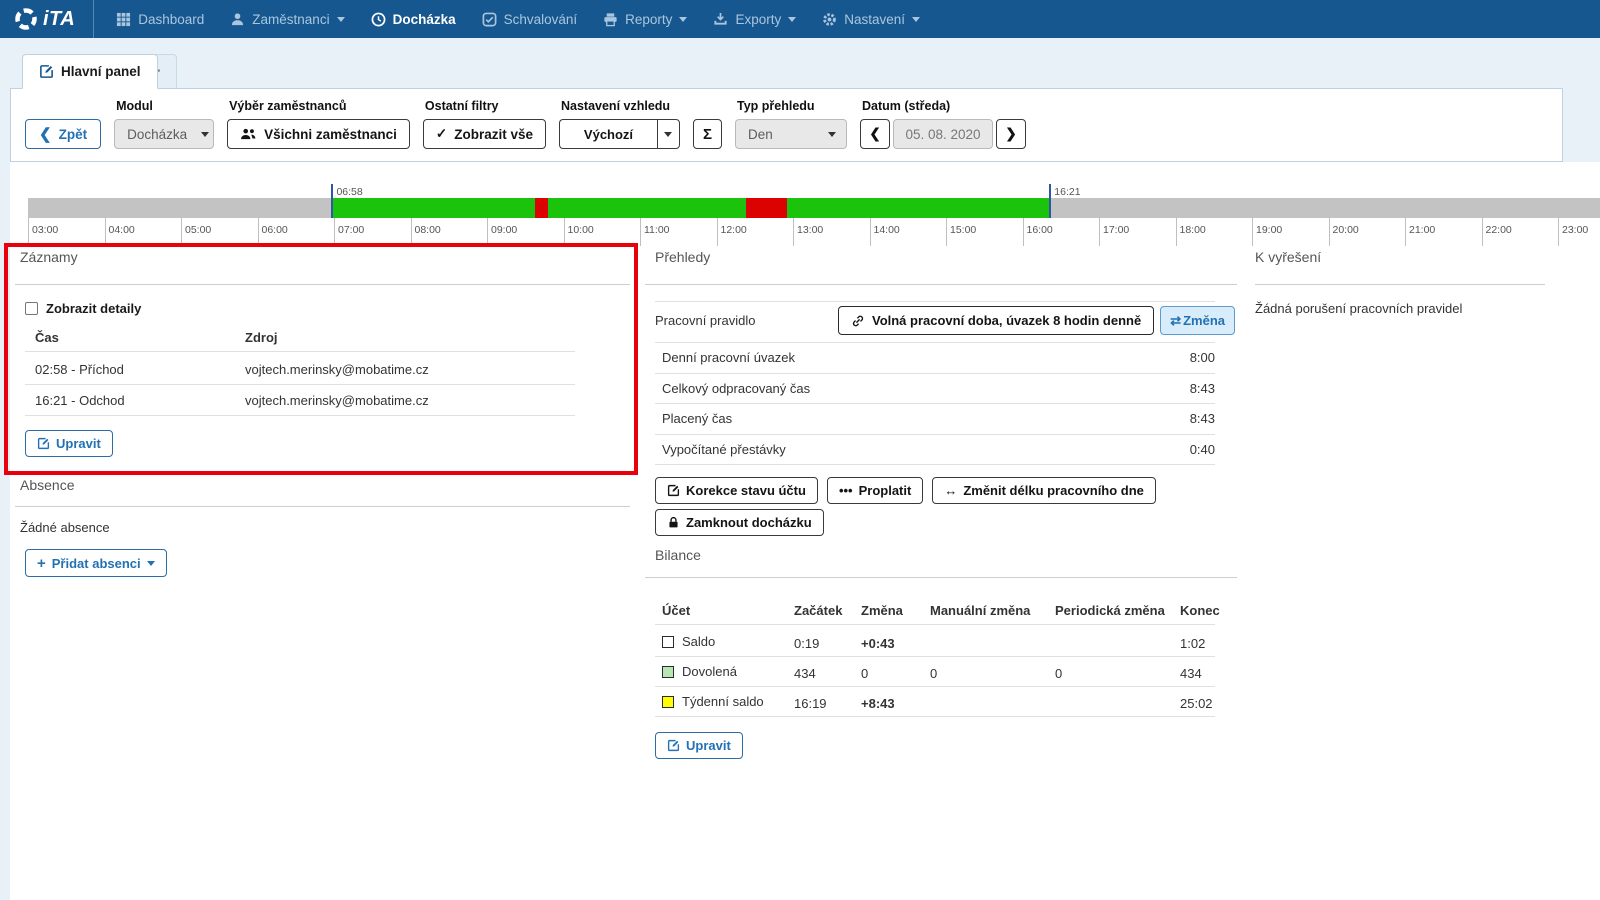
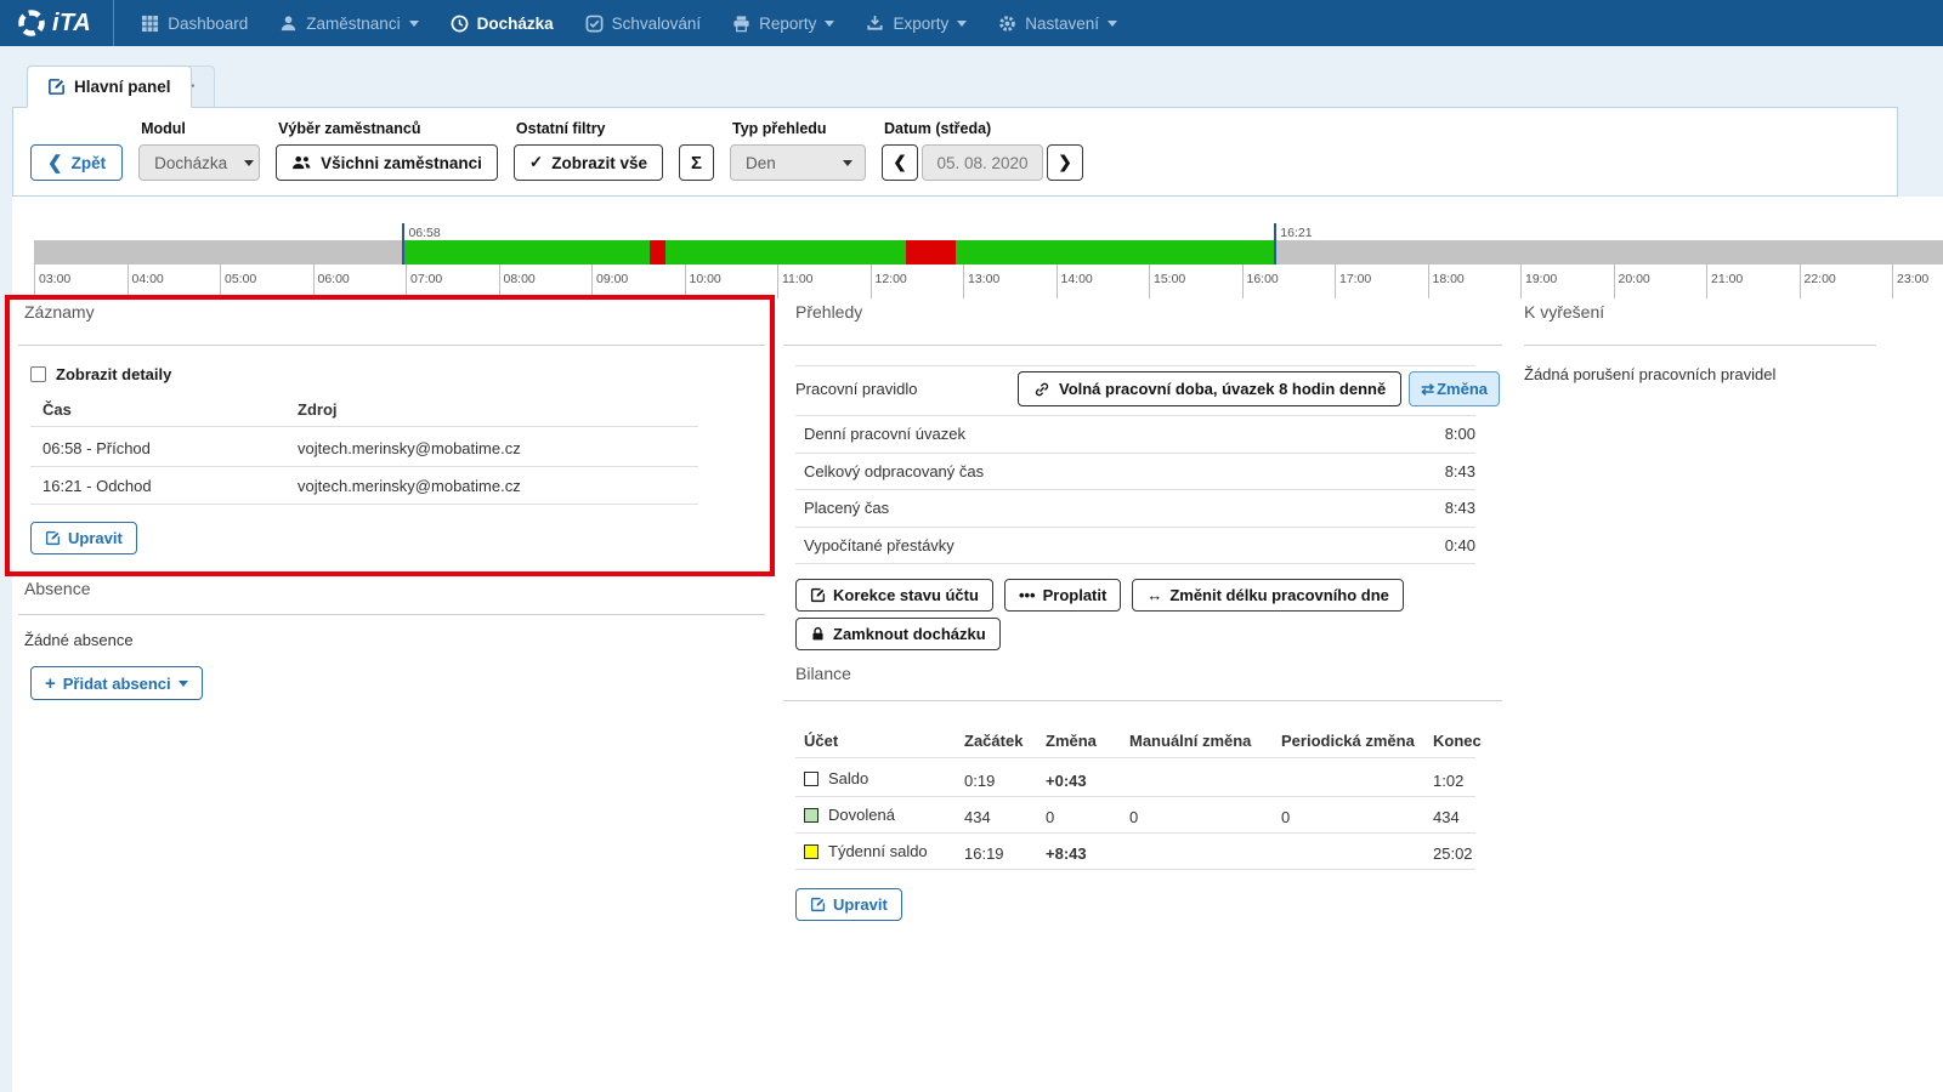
  iTA
  Dashboard
  Zaměstnanci
  Docházka
  Schvalování
  Reporty
  Exporty
  Nastavení
  Hlavní panel
  ❮
  Zpět
  Modul
  Docházka
  Výběr zaměstnanců
  Všichni zaměstnanci
  Ostatní filtry
  ✓
  Zobrazit vše
- Nastavení vzhledu
- Výchozí
  Σ
  Typ přehledu
  Den
  Datum (středa)
  ❮
  05. 08. 2020
  ❯
  03:00
  04:00
  05:00
  06:00
  07:00
  08:00
  09:00
  10:00
  11:00
  12:00
  13:00
  14:00
  15:00
  16:00
  17:00
  18:00
  19:00
  20:00
  21:00
  22:00
  23:00
  06:58
  16:21
  Záznamy
  Zobrazit detaily
  Čas
  Zdroj
- 02:58 - Příchod
+ 06:58 - Příchod
  vojtech.merinsky@mobatime.cz
  16:21 - Odchod
  vojtech.merinsky@mobatime.cz
  Upravit
  Absence
  Žádné absence
  +
  Přidat absenci
  Přehledy
  Pracovní pravidlo
  Volná pracovní doba, úvazek 8 hodin denně
  ⇄
  Změna
  Denní pracovní úvazek
  8:00
  Celkový odpracovaný čas
  8:43
  Placený čas
  8:43
  Vypočítané přestávky
  0:40
  Korekce stavu účtu
  •••
  Proplatit
  ↔
  Změnit délku pracovního dne
  Zamknout docházku
  Bilance
  Účet
  Začátek
  Změna
  Manuální změna
  Periodická změna
  Konec
  Saldo
  0:19
  +0:43
  1:02
  Dovolená
  434
  0
  0
  0
  434
  Týdenní saldo
  16:19
  +8:43
  25:02
  Upravit
  K vyřešení
  Žádná porušení pracovních pravidel
